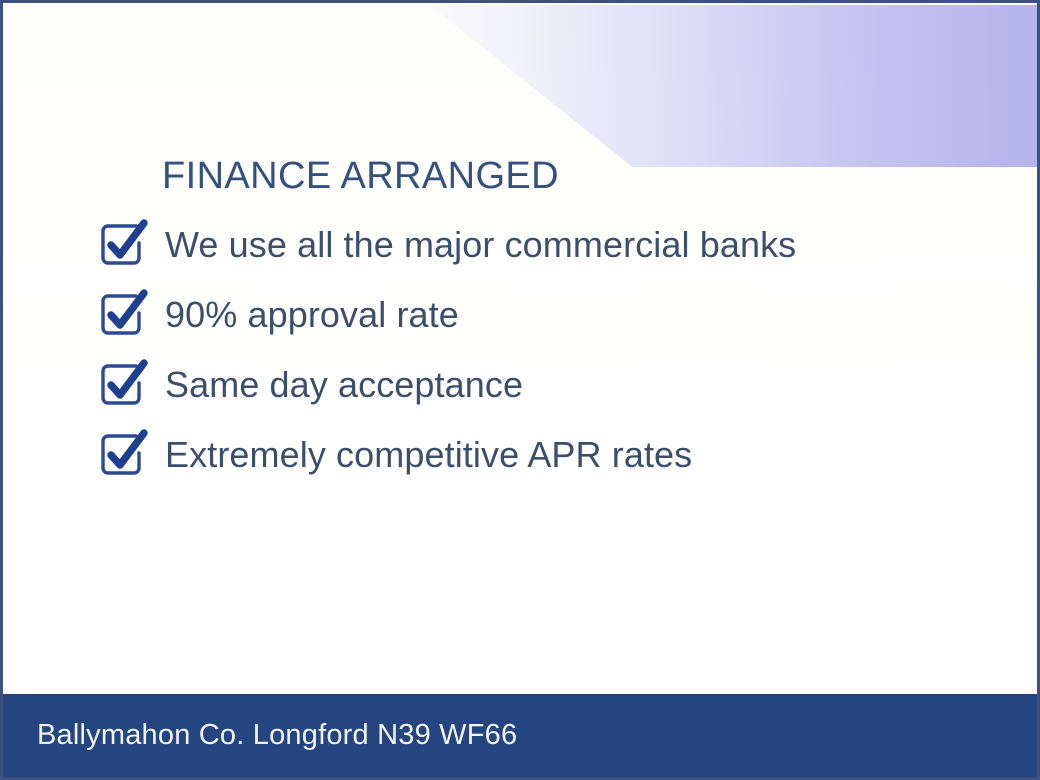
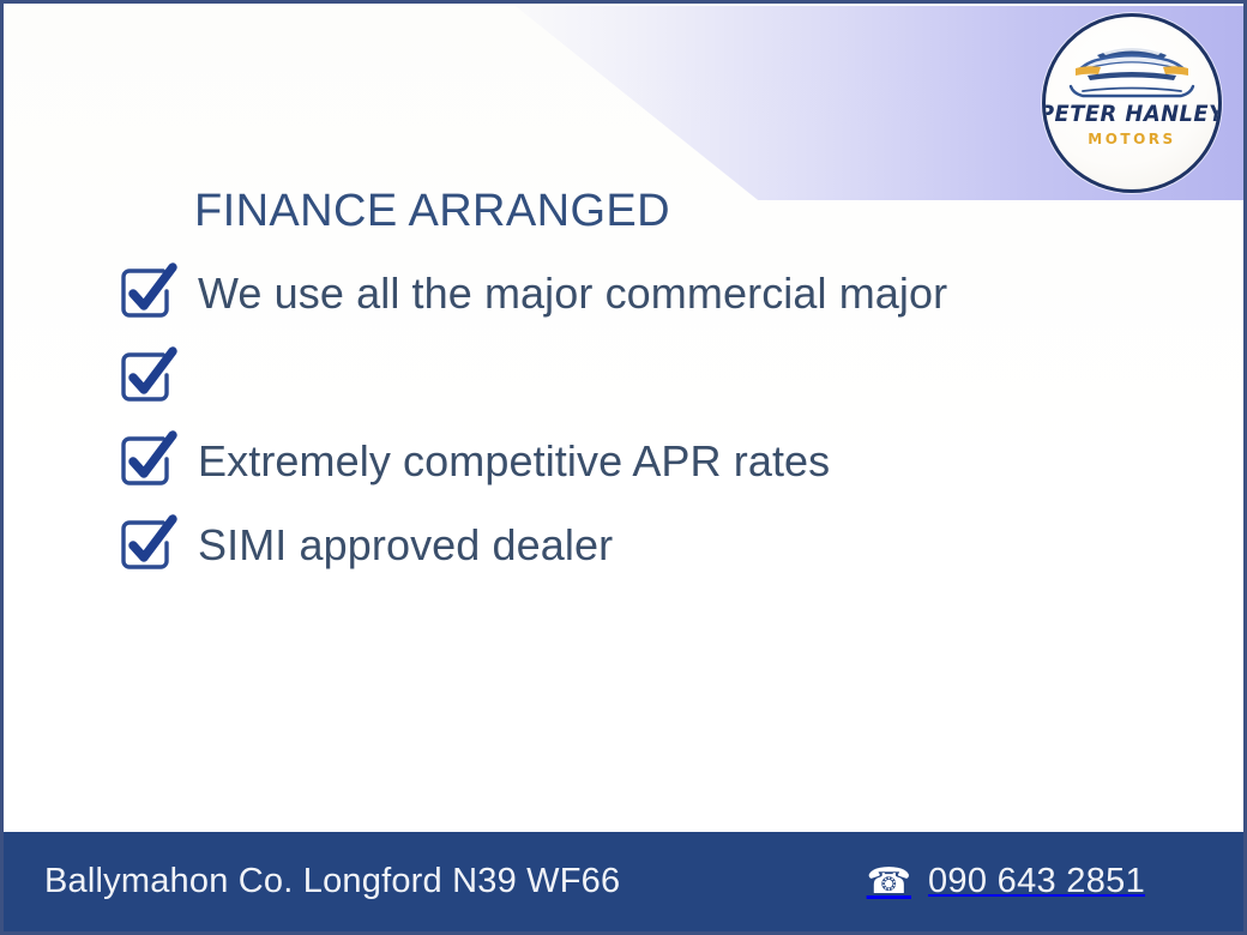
+ PETER HANLEY
+ MOTORS
  FINANCE ARRANGED
- We use all the major commercial banks
+ We use all the major commercial major
- 90% approval rate
- Same day acceptance
  Extremely competitive APR rates
+ SIMI approved dealer
  Ballymahon Co. Longford N39 WF66
+ ☎
+ 090 643 2851
